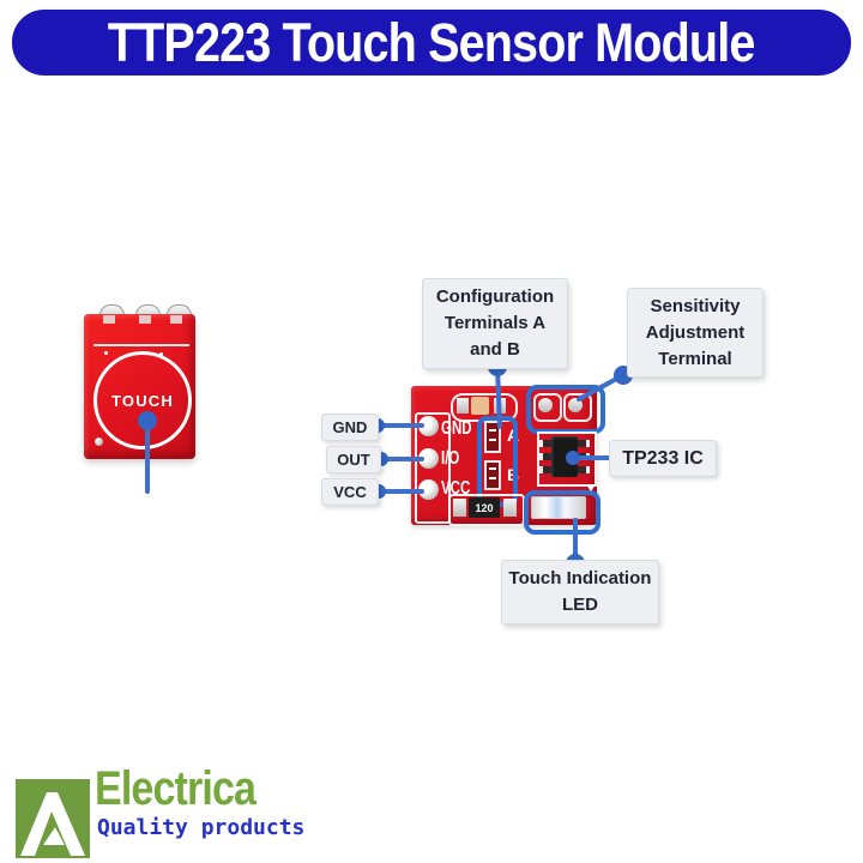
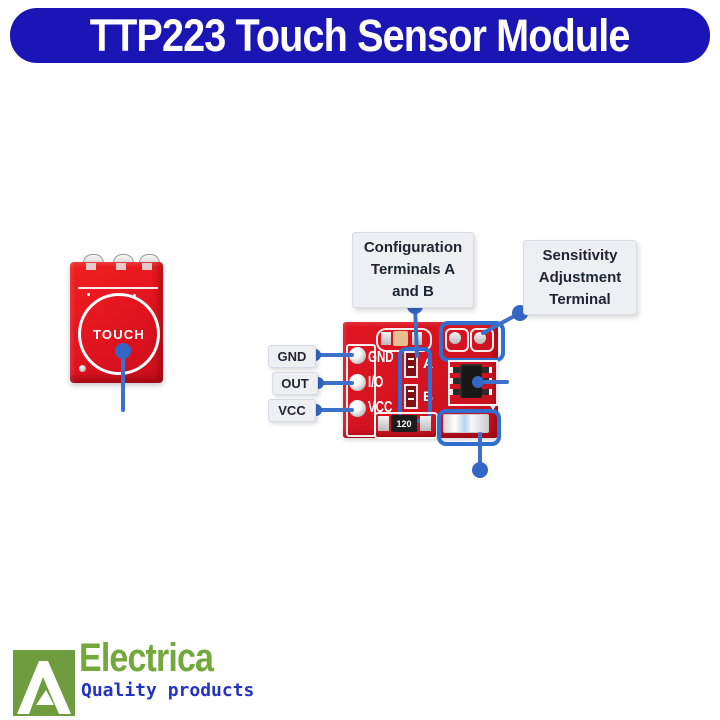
  TTP223 Touch Sensor Module
  TOUCH
  GND
  I/O
  VCC
  A
  B
  120
  Configuration
  Terminals A
  and B
  Sensitivity
  Adjustment
  Terminal
  GND
  OUT
  VCC
- TP233 IC
- Touch Indication
- LED
  Electrica
  Quality products
